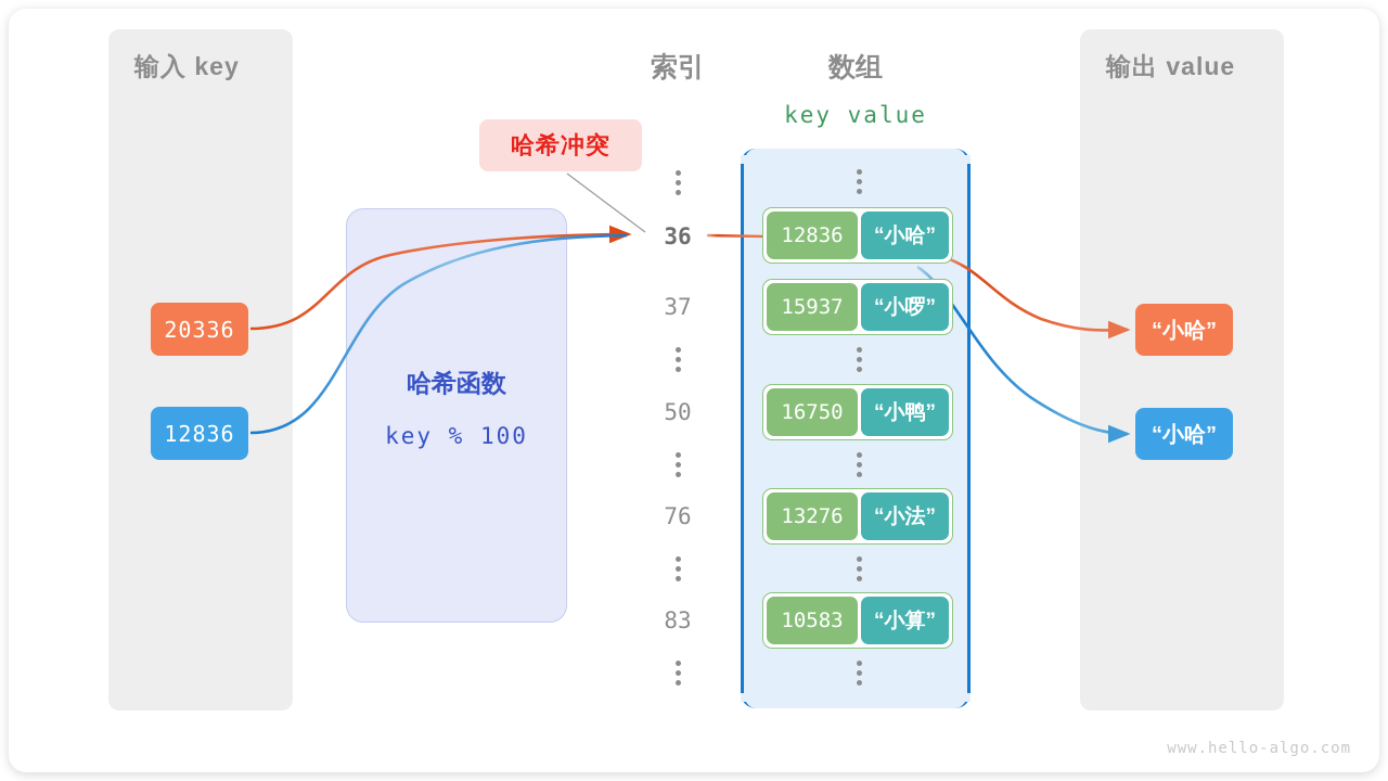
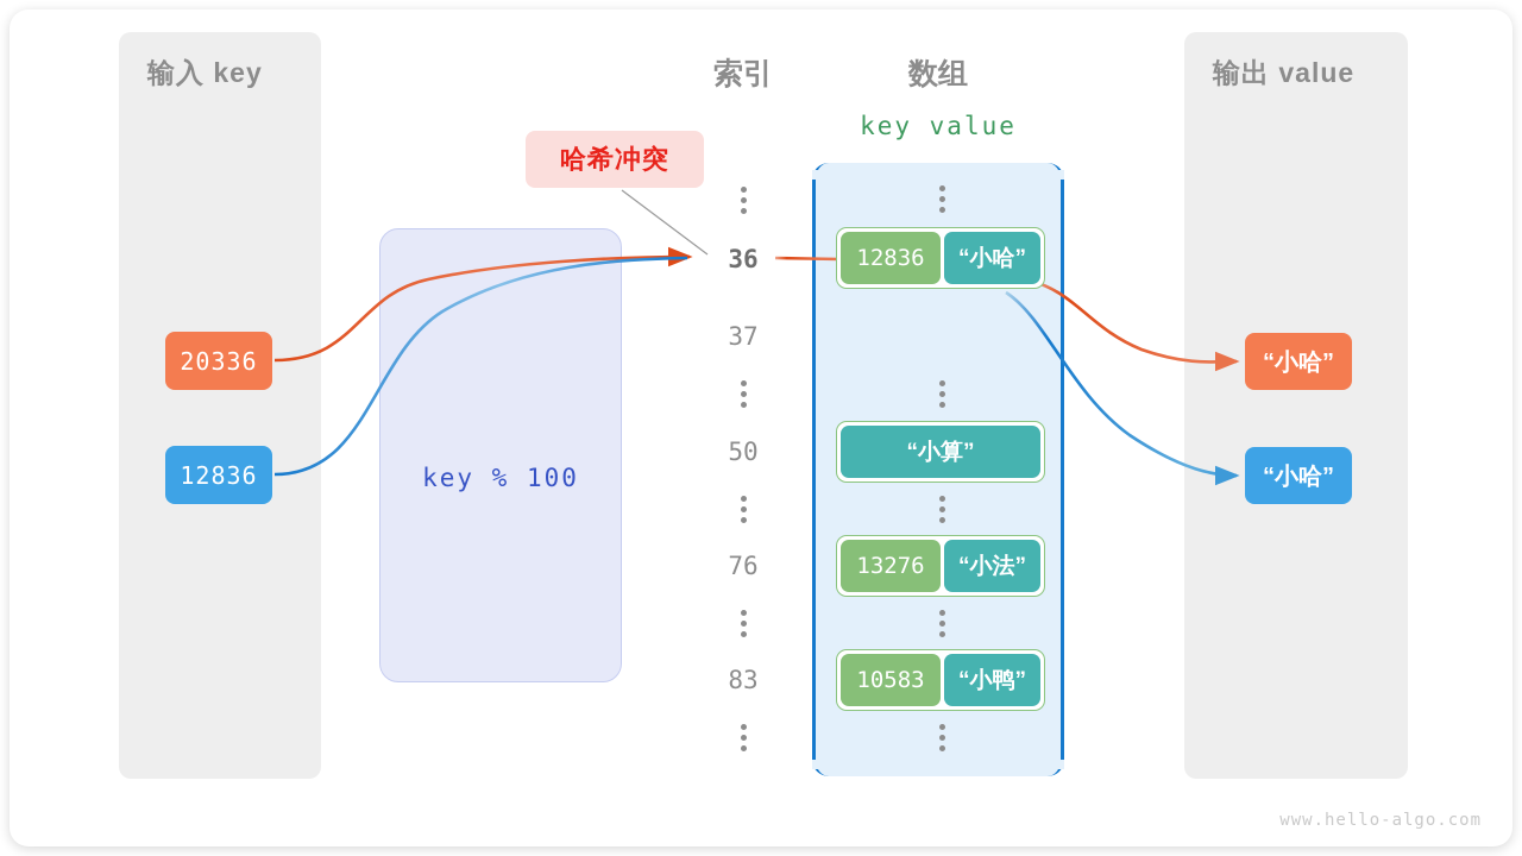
  输入 key
  输出 value
  索引
  数组
  key value
- 哈希函数
  key % 100
  哈希冲突
  20336
  12836
  “小哈”
  “小哈”
  36
  37
  50
  76
  83
  12836
  “小哈”
- 15937
- “小啰”
- 16750
- “小鸭”
+ “小算”
  13276
  “小法”
  10583
- “小算”
+ “小鸭”
  www.hello-algo.com
